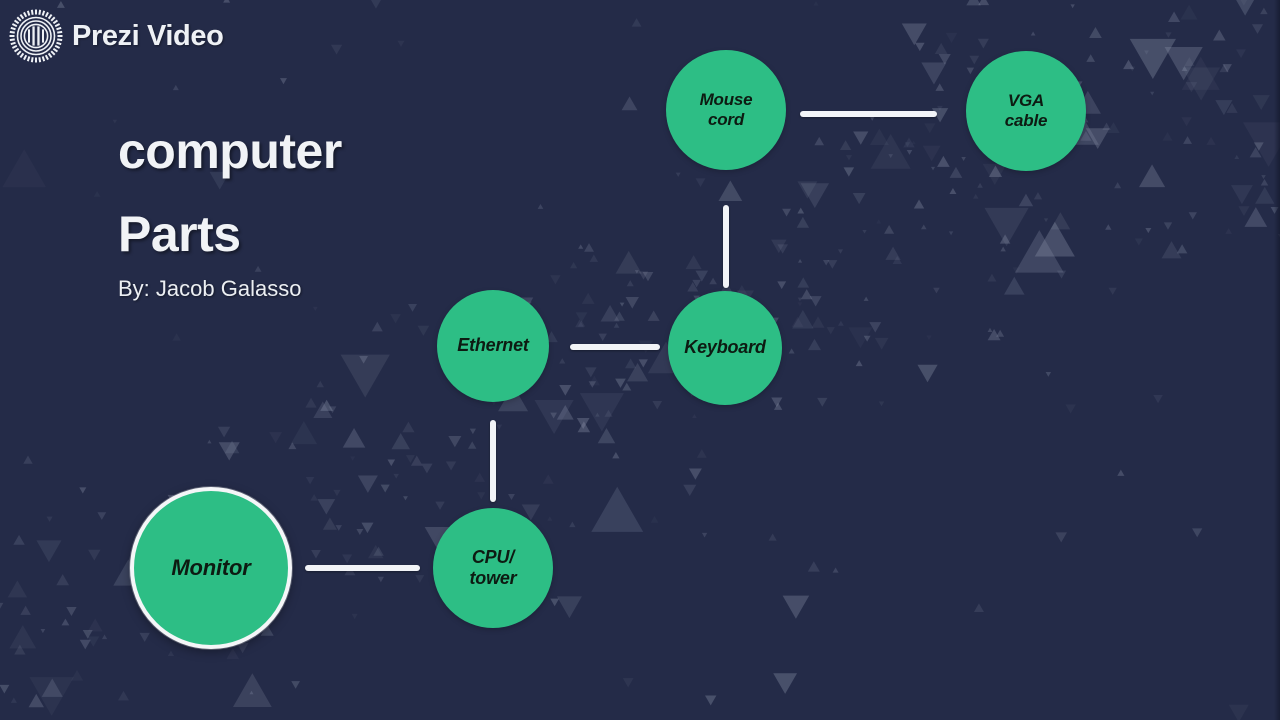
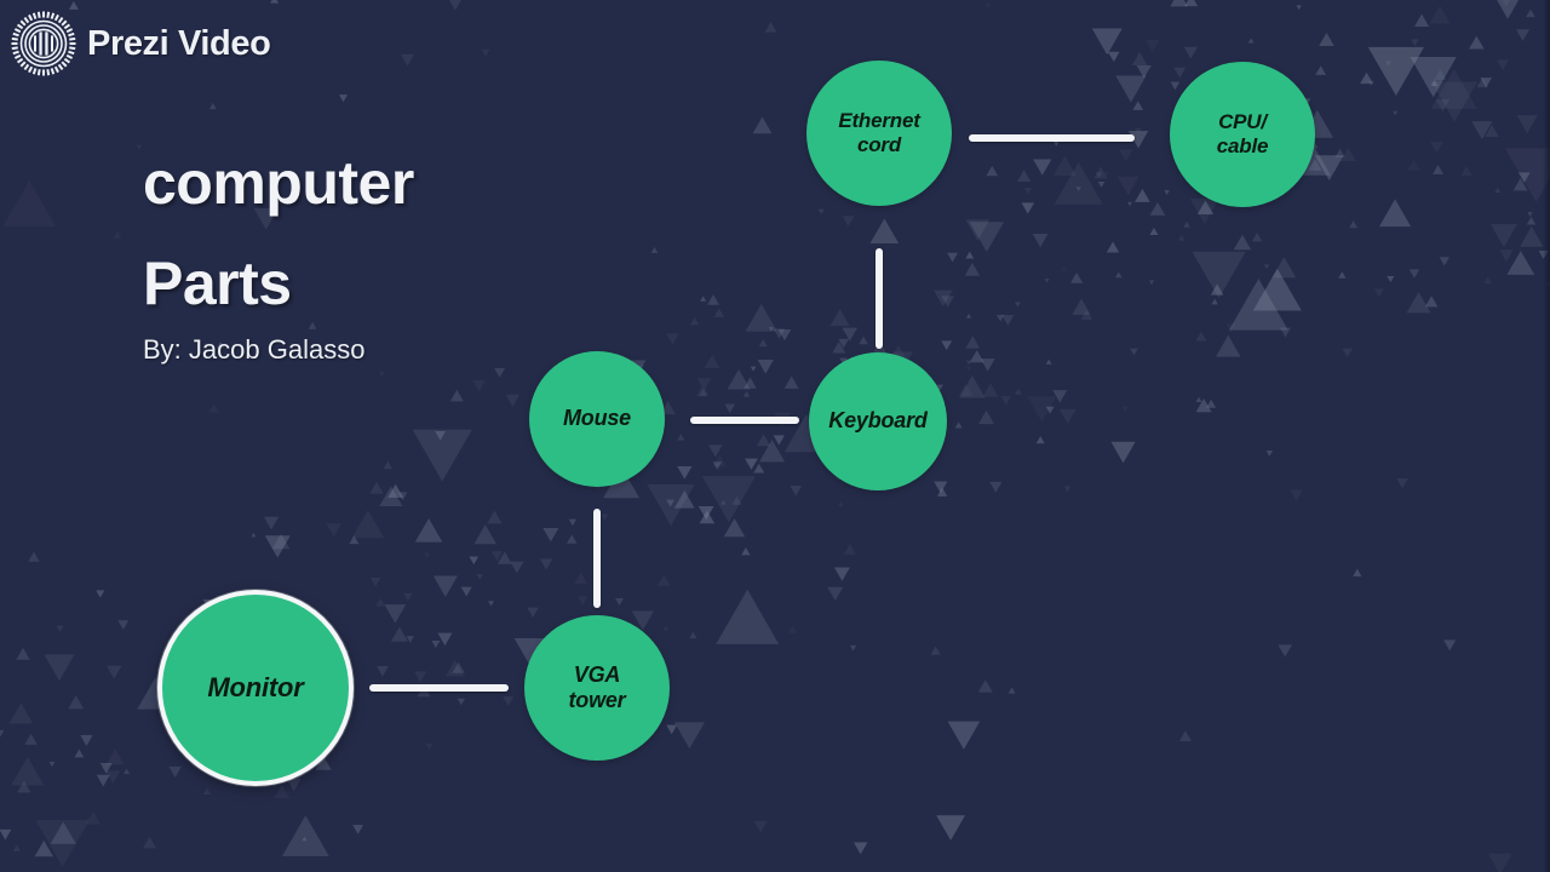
- Mouse
+ Ethernet
  cord
- VGA
+ CPU/
  cable
- Ethernet
+ Mouse
  Keyboard
  Monitor
- CPU/
+ VGA
  tower
  computer
  Parts
  By: Jacob Galasso
  Prezi Video
